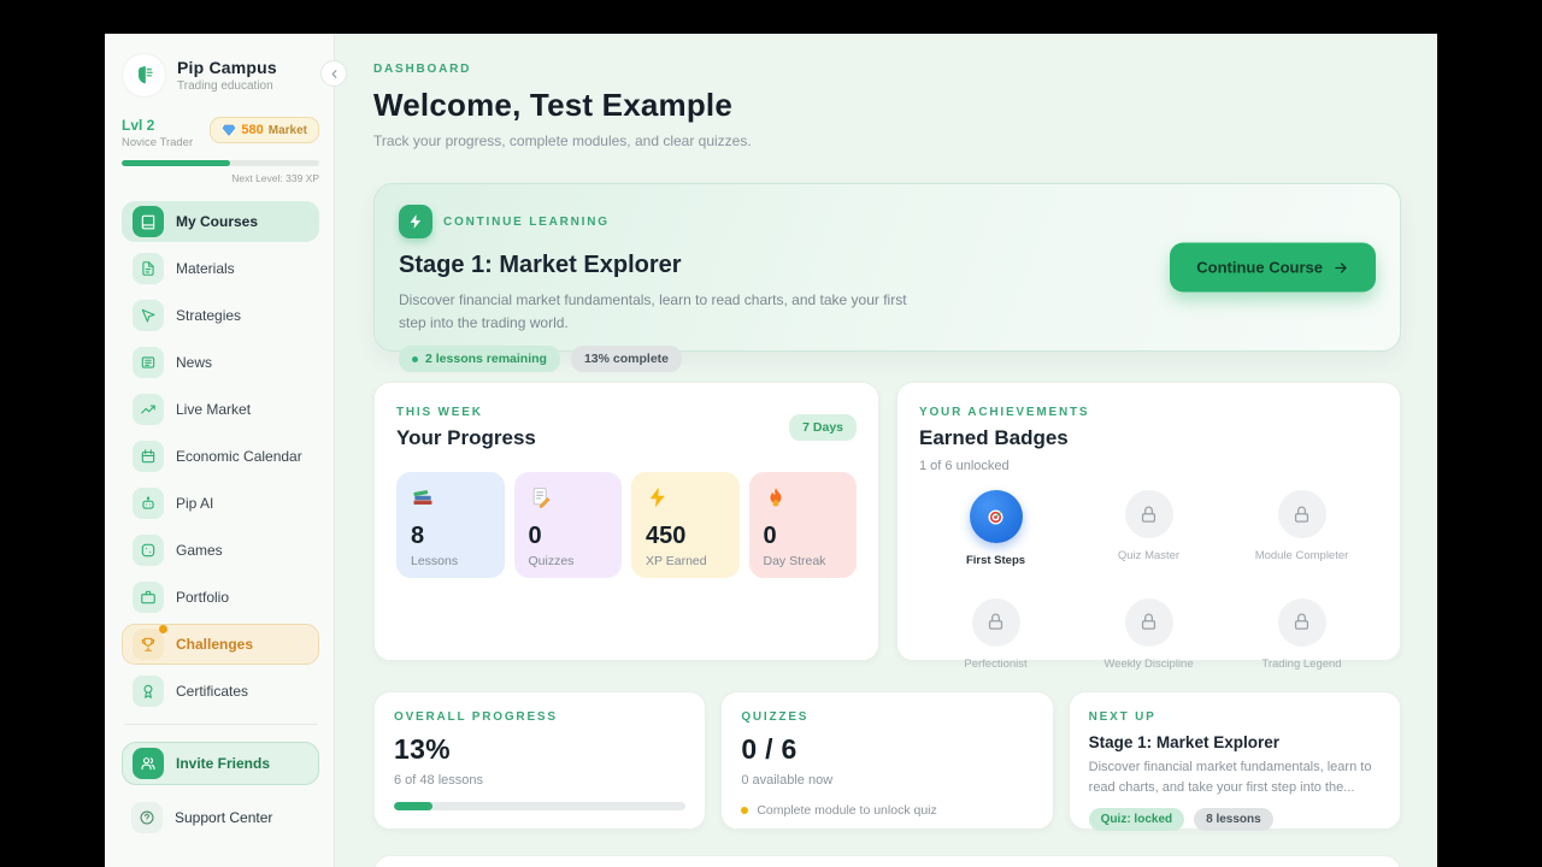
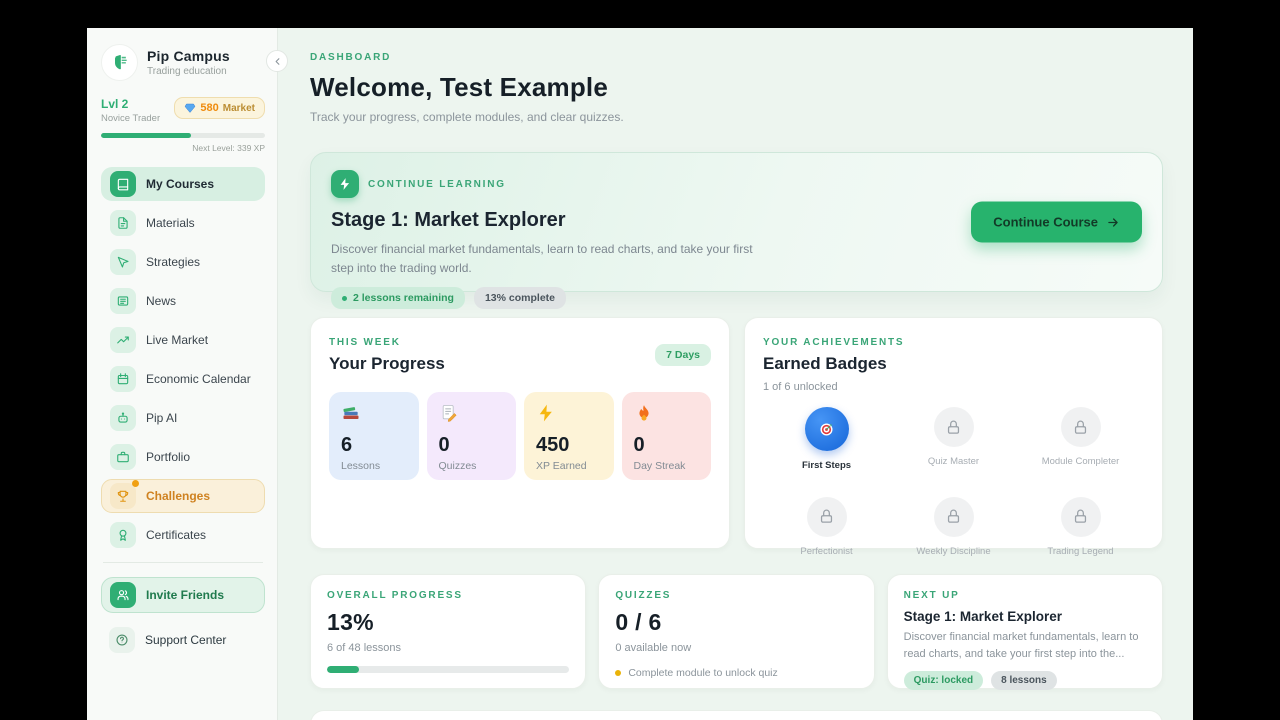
  Pip Campus
  Trading education
  Lvl 2
  Novice Trader
  580
  Market
  Next Level: 339 XP
  My Courses
  Materials
  Strategies
  News
  Live Market
  Economic Calendar
  Pip AI
- Games
  Portfolio
  Challenges
  Certificates
  Invite Friends
  Support Center
  DASHBOARD
  Welcome, Test Example
  Track your progress, complete modules, and clear quizzes.
  CONTINUE LEARNING
  Stage 1: Market Explorer
  Discover financial market fundamentals, learn to read charts, and take your first step into the trading world.
  2 lessons remaining
  13% complete
  Continue Course
  THIS WEEK
  Your Progress
  7 Days
- 8
+ 6
  Lessons
  0
  Quizzes
  450
  XP Earned
  0
  Day Streak
  YOUR ACHIEVEMENTS
  Earned Badges
  1 of 6 unlocked
  First Steps
  Quiz Master
  Module Completer
  Perfectionist
  Weekly Discipline
  Trading Legend
  OVERALL PROGRESS
  13%
  6 of 48 lessons
  QUIZZES
  0 / 6
  0 available now
  Complete module to unlock quiz
  NEXT UP
  Stage 1: Market Explorer
  Discover financial market fundamentals, learn to read charts, and take your first step into the...
  Quiz: locked
  8 lessons
